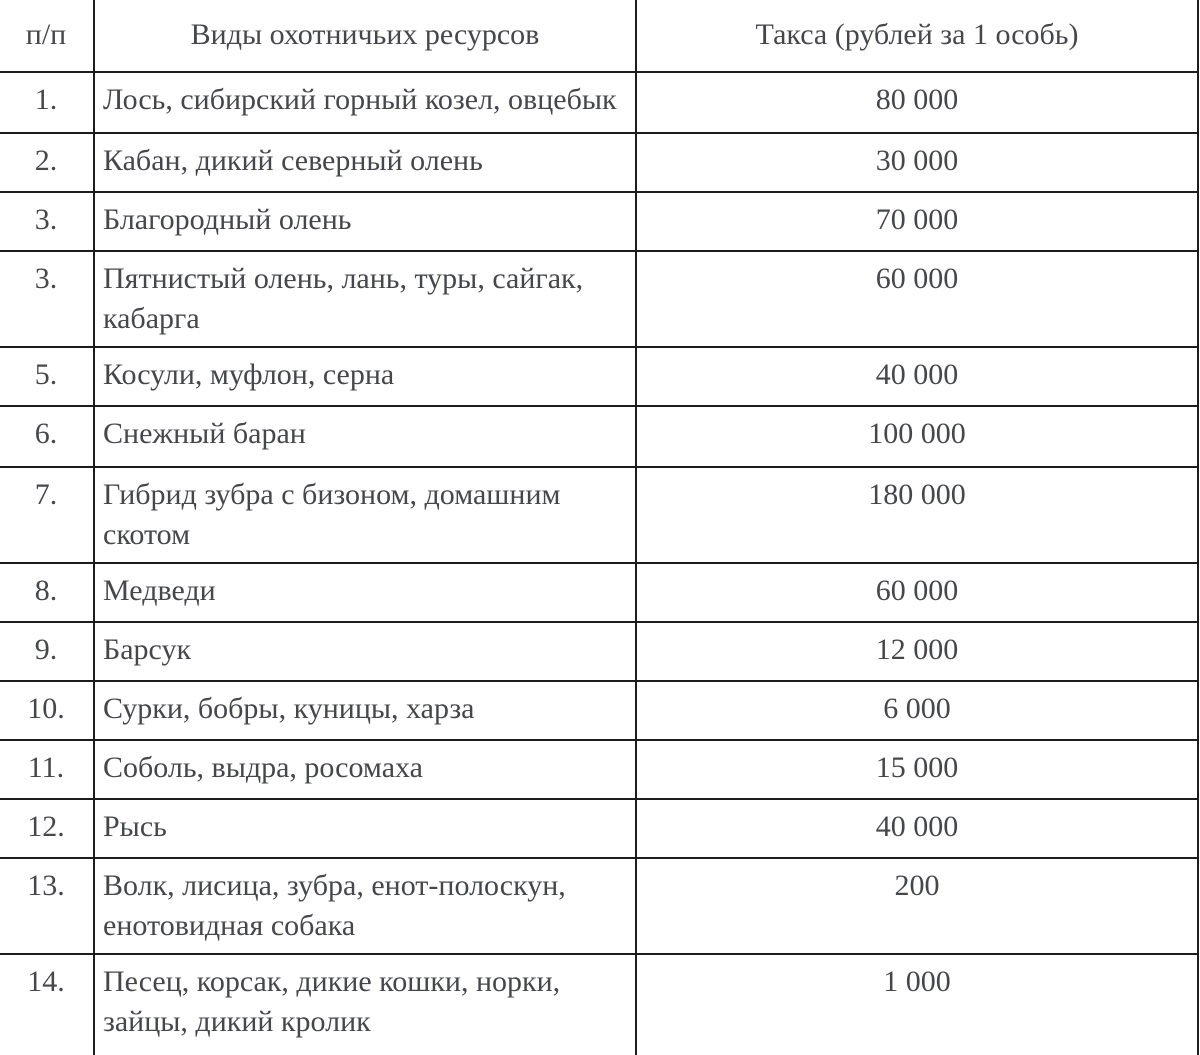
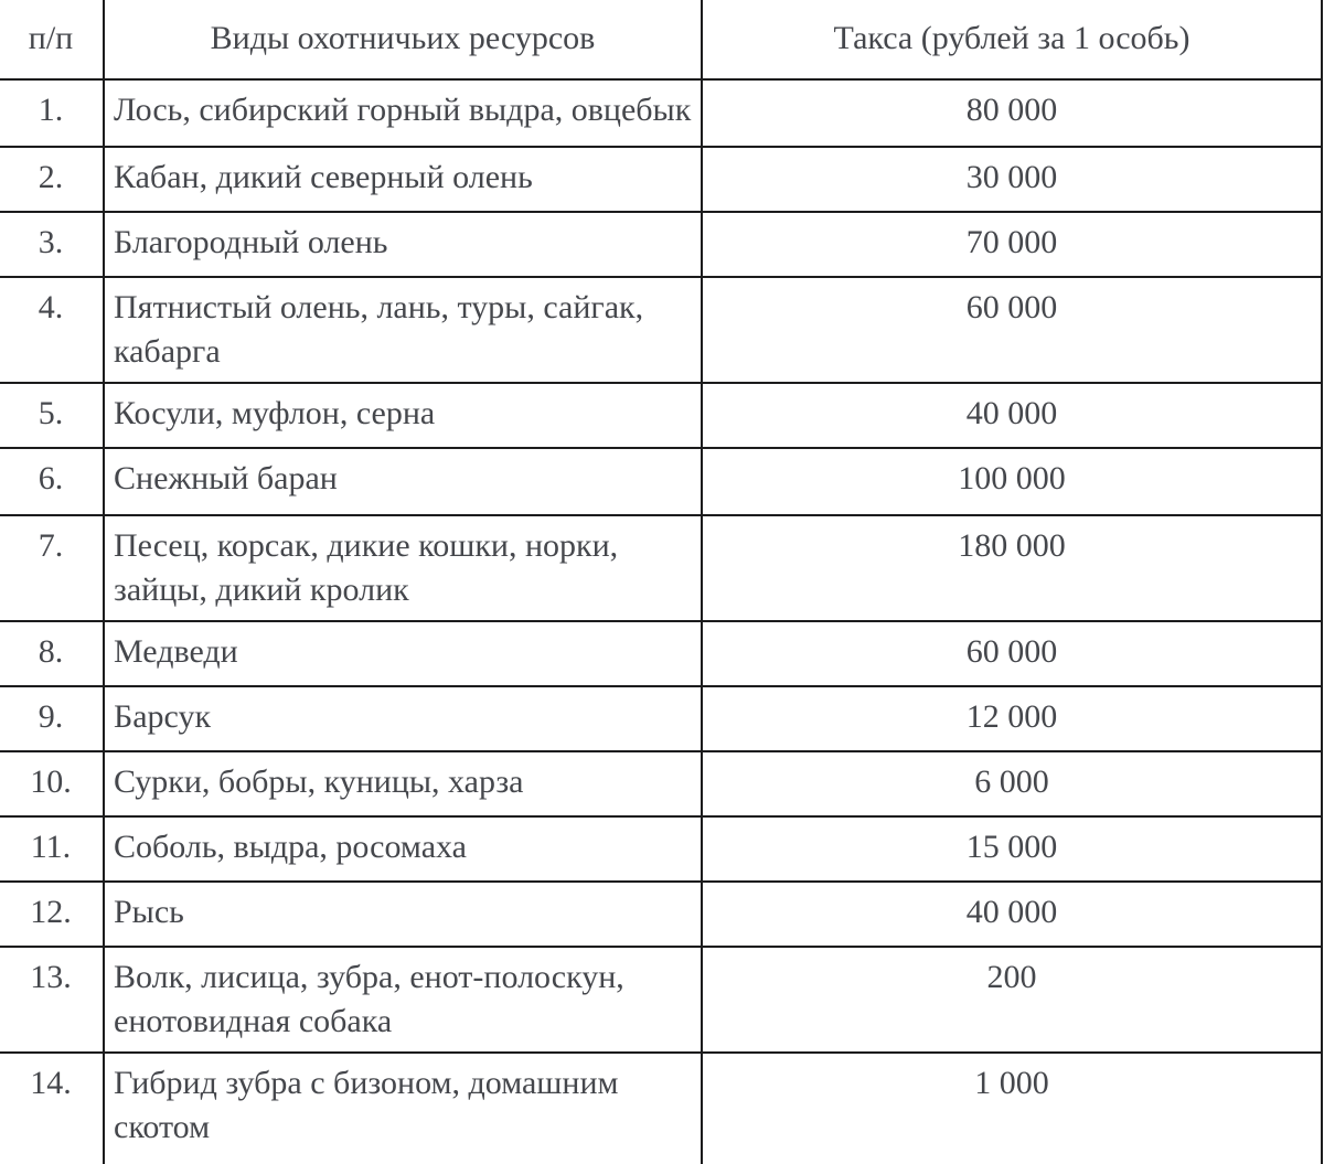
  п/п	Виды охотничьих ресурсов	Такса (рублей за 1 особь)
- 1.	Лось, сибирский горный козел, овцебык	80 000
+ 1.	Лось, сибирский горный выдра, овцебык	80 000
  2.	Кабан, дикий северный олень	30 000
  3.	Благородный олень	70 000
- 3.	Пятнистый олень, лань, туры, сайгак, кабарга	60 000
+ 4.	Пятнистый олень, лань, туры, сайгак, кабарга	60 000
  5.	Косули, муфлон, серна	40 000
  6.	Снежный баран	100 000
- 7.	Гибрид зубра с бизоном, домашним скотом	180 000
+ 7.	Песец, корсак, дикие кошки, норки, зайцы, дикий кролик	180 000
  8.	Медведи	60 000
  9.	Барсук	12 000
  10.	Сурки, бобры, куницы, харза	6 000
  11.	Соболь, выдра, росомаха	15 000
  12.	Рысь	40 000
  13.	Волк, лисица, зубра, енот-полоскун, енотовидная собака	200
- 14.	Песец, корсак, дикие кошки, норки, зайцы, дикий кролик	1 000
+ 14.	Гибрид зубра с бизоном, домашним скотом	1 000
